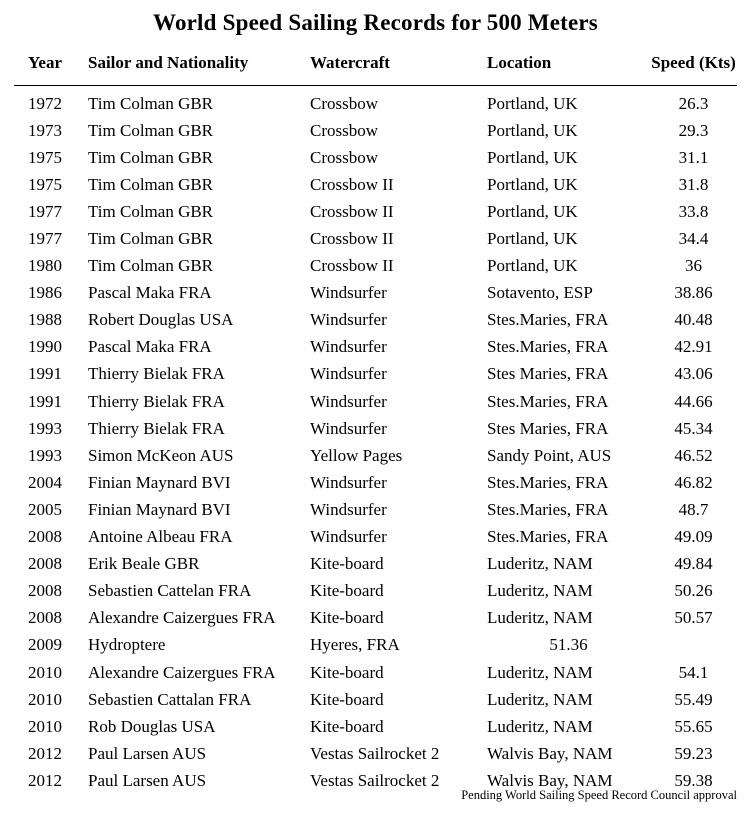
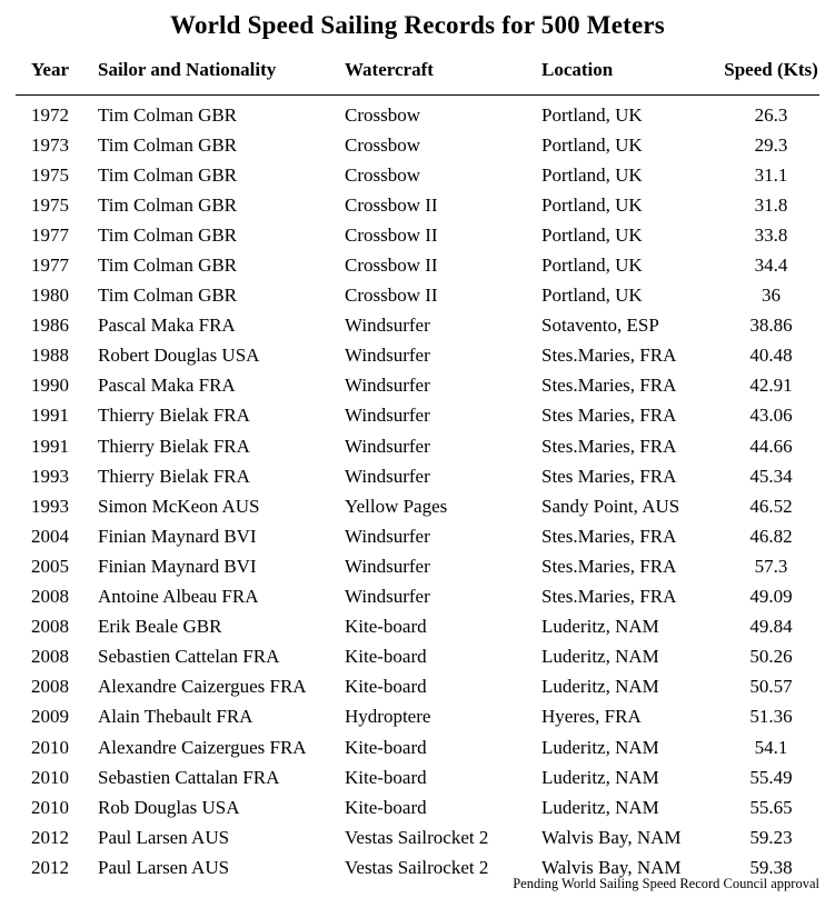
  World Speed Sailing Records for 500 Meters
  Year
  Sailor and Nationality
  Watercraft
  Location
  Speed (Kts)
  1972
  Tim Colman GBR
  Crossbow
  Portland, UK
  26.3
  1973
  Tim Colman GBR
  Crossbow
  Portland, UK
  29.3
  1975
  Tim Colman GBR
  Crossbow
  Portland, UK
  31.1
  1975
  Tim Colman GBR
  Crossbow II
  Portland, UK
  31.8
  1977
  Tim Colman GBR
  Crossbow II
  Portland, UK
  33.8
  1977
  Tim Colman GBR
  Crossbow II
  Portland, UK
  34.4
  1980
  Tim Colman GBR
  Crossbow II
  Portland, UK
  36
  1986
  Pascal Maka FRA
  Windsurfer
  Sotavento, ESP
  38.86
  1988
  Robert Douglas USA
  Windsurfer
  Stes.Maries, FRA
  40.48
  1990
  Pascal Maka FRA
  Windsurfer
  Stes.Maries, FRA
  42.91
  1991
  Thierry Bielak FRA
  Windsurfer
  Stes Maries, FRA
  43.06
  1991
  Thierry Bielak FRA
  Windsurfer
  Stes.Maries, FRA
  44.66
  1993
  Thierry Bielak FRA
  Windsurfer
  Stes Maries, FRA
  45.34
  1993
  Simon McKeon AUS
  Yellow Pages
  Sandy Point, AUS
  46.52
  2004
  Finian Maynard BVI
  Windsurfer
  Stes.Maries, FRA
  46.82
  2005
  Finian Maynard BVI
  Windsurfer
  Stes.Maries, FRA
- 48.7
+ 57.3
  2008
  Antoine Albeau FRA
  Windsurfer
  Stes.Maries, FRA
  49.09
  2008
  Erik Beale GBR
  Kite-board
  Luderitz, NAM
  49.84
  2008
  Sebastien Cattelan FRA
  Kite-board
  Luderitz, NAM
  50.26
  2008
  Alexandre Caizergues FRA
  Kite-board
  Luderitz, NAM
  50.57
  2009
+ Alain Thebault FRA
  Hydroptere
  Hyeres, FRA
  51.36
  2010
  Alexandre Caizergues FRA
  Kite-board
  Luderitz, NAM
  54.1
  2010
  Sebastien Cattalan FRA
  Kite-board
  Luderitz, NAM
  55.49
  2010
  Rob Douglas USA
  Kite-board
  Luderitz, NAM
  55.65
  2012
  Paul Larsen AUS
  Vestas Sailrocket 2
  Walvis Bay, NAM
  59.23
  2012
  Paul Larsen AUS
  Vestas Sailrocket 2
  Walvis Bay, NAM
  59.38
  Pending World Sailing Speed Record Council approval
